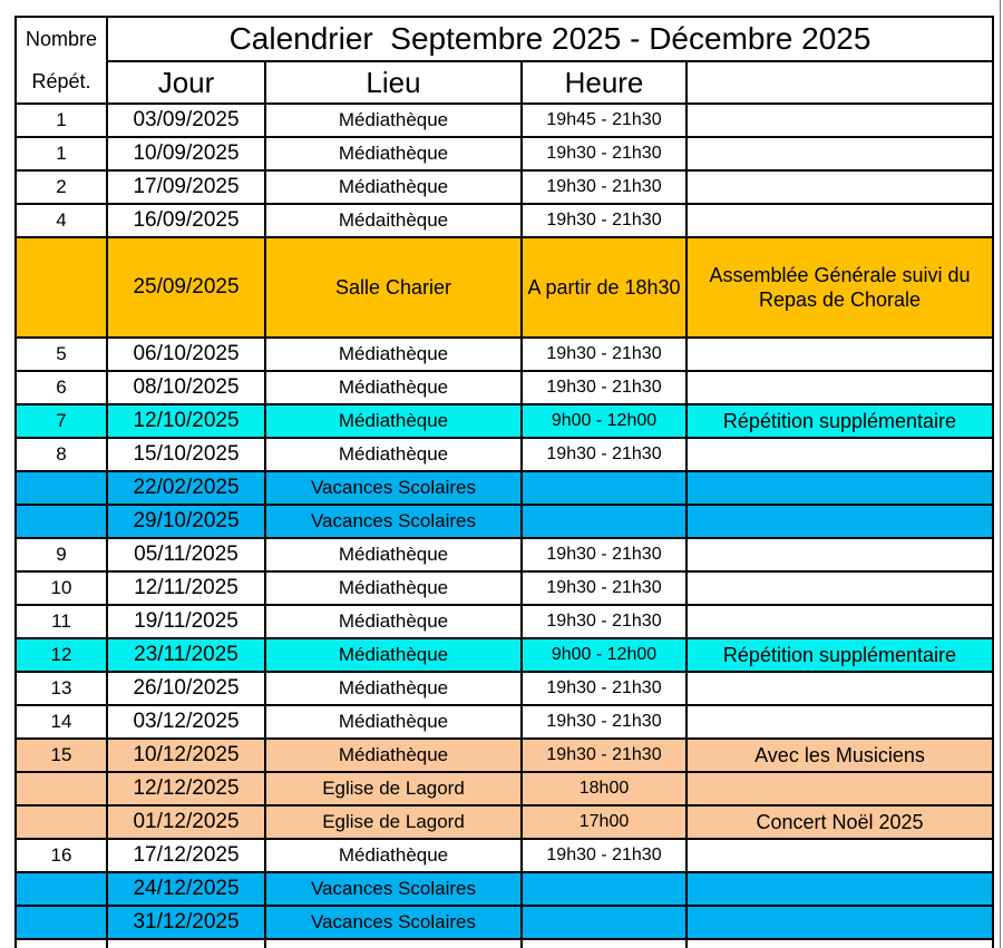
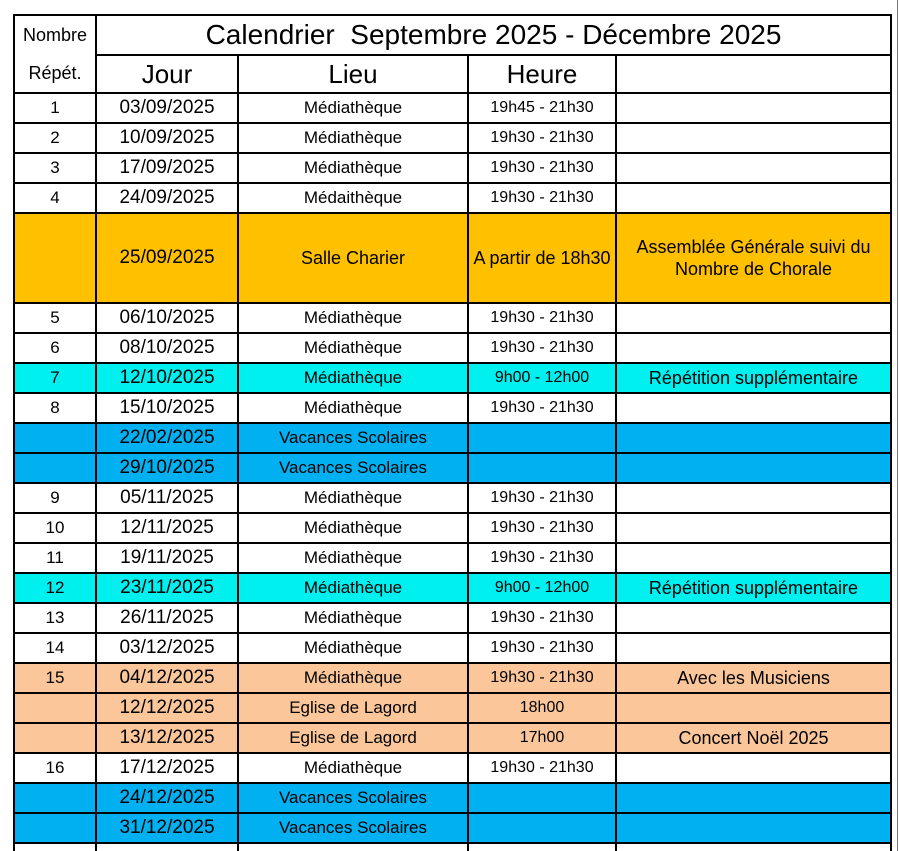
  Nombre Répét.	Calendrier Septembre 2025 - Décembre 2025
  Jour	Lieu	Heure
  1	03/09/2025	Médiathèque	19h45 - 21h30
- 1	10/09/2025	Médiathèque	19h30 - 21h30
+ 2	10/09/2025	Médiathèque	19h30 - 21h30
- 2	17/09/2025	Médiathèque	19h30 - 21h30
+ 3	17/09/2025	Médiathèque	19h30 - 21h30
- 4	16/09/2025	Médaithèque	19h30 - 21h30
+ 4	24/09/2025	Médaithèque	19h30 - 21h30
- 	25/09/2025	Salle Charier	A partir de 18h30	Assemblée Générale suivi du Repas de Chorale
+ 	25/09/2025	Salle Charier	A partir de 18h30	Assemblée Générale suivi du Nombre de Chorale
  5	06/10/2025	Médiathèque	19h30 - 21h30
  6	08/10/2025	Médiathèque	19h30 - 21h30
  7	12/10/2025	Médiathèque	9h00 - 12h00	Répétition supplémentaire
  8	15/10/2025	Médiathèque	19h30 - 21h30
  	22/02/2025	Vacances Scolaires
  	29/10/2025	Vacances Scolaires
  9	05/11/2025	Médiathèque	19h30 - 21h30
  10	12/11/2025	Médiathèque	19h30 - 21h30
  11	19/11/2025	Médiathèque	19h30 - 21h30
  12	23/11/2025	Médiathèque	9h00 - 12h00	Répétition supplémentaire
- 13	26/10/2025	Médiathèque	19h30 - 21h30
+ 13	26/11/2025	Médiathèque	19h30 - 21h30
  14	03/12/2025	Médiathèque	19h30 - 21h30
- 15	10/12/2025	Médiathèque	19h30 - 21h30	Avec les Musiciens
+ 15	04/12/2025	Médiathèque	19h30 - 21h30	Avec les Musiciens
  	12/12/2025	Eglise de Lagord	18h00
- 	01/12/2025	Eglise de Lagord	17h00	Concert Noël 2025
+ 	13/12/2025	Eglise de Lagord	17h00	Concert Noël 2025
  16	17/12/2025	Médiathèque	19h30 - 21h30
  	24/12/2025	Vacances Scolaires
  	31/12/2025	Vacances Scolaires
